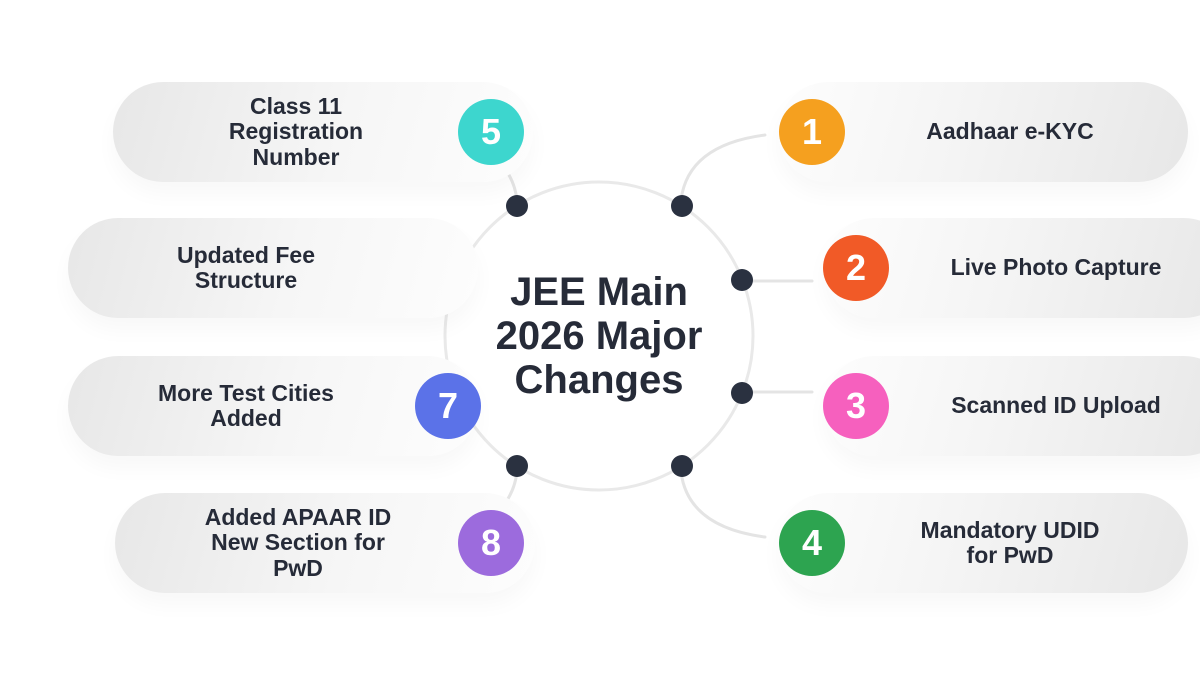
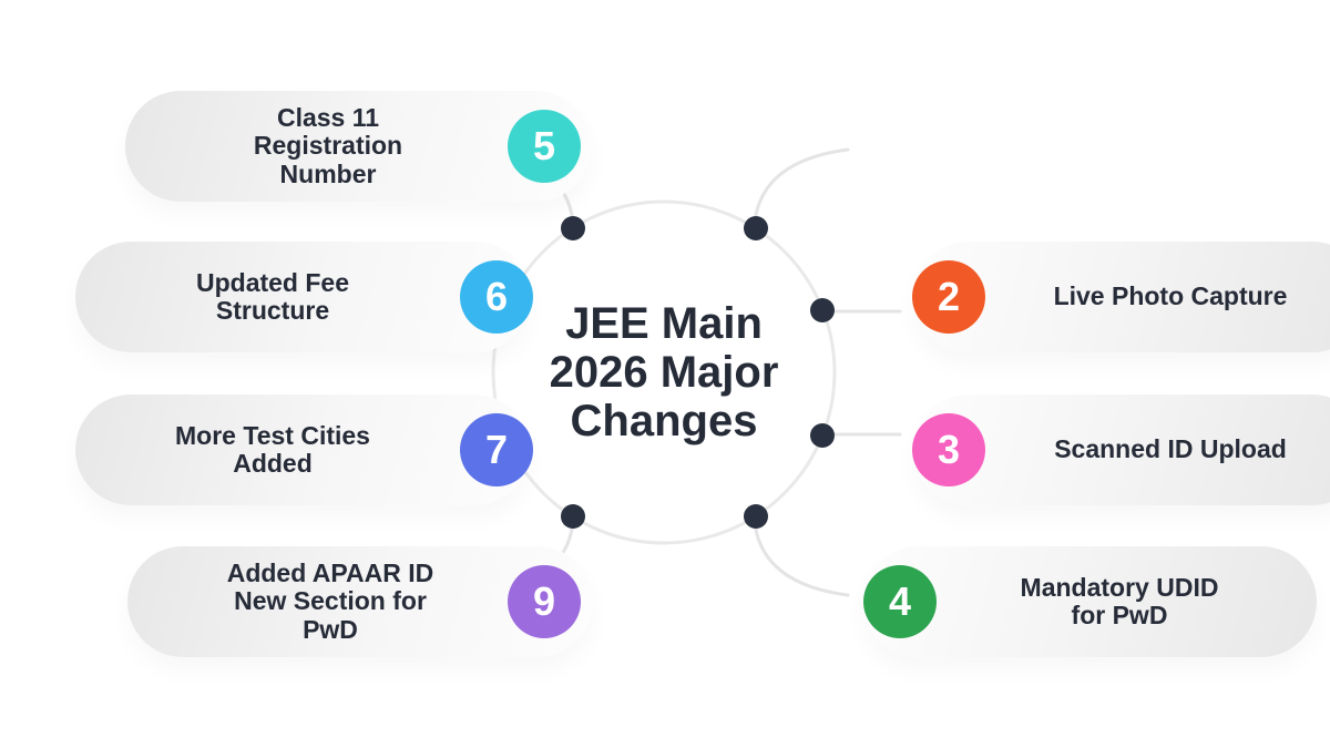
  JEE Main
  2026 Major
  Changes
  Class 11
  Registration
  Number
  5
  Updated Fee
  Structure
+ 6
  More Test Cities
  Added
  7
  Added APAAR ID
  New Section for
  PwD
- 8
+ 9
- 1
- Aadhaar e-KYC
  2
  Live Photo Capture
  3
  Scanned ID Upload
  4
  Mandatory UDID
  for PwD
